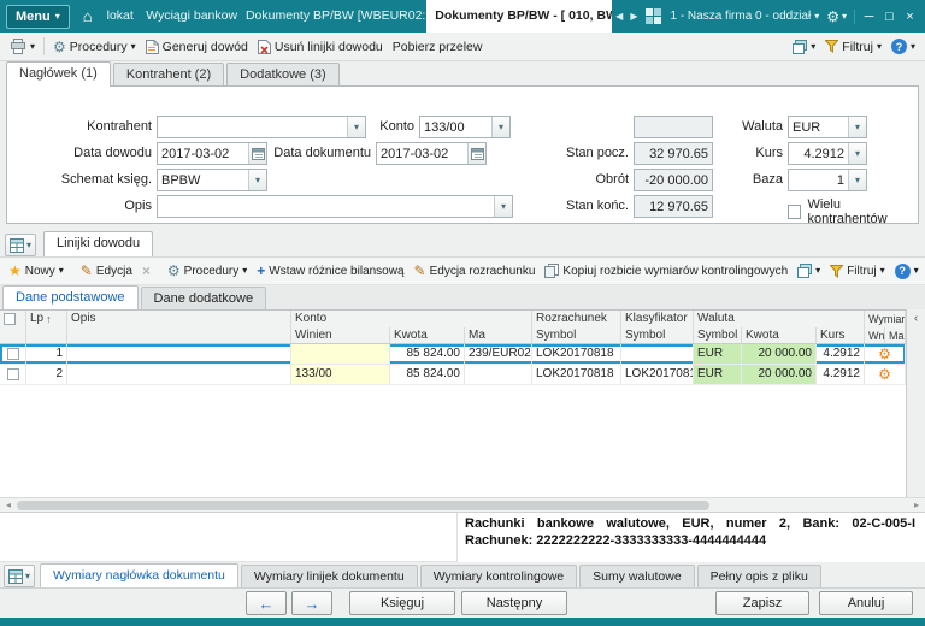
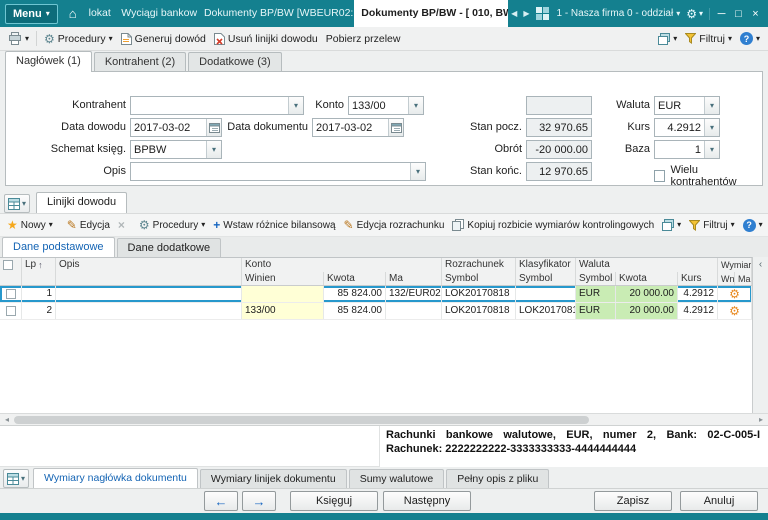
  Menu
  ▾
  ⌂
  lokat
  Wyciągi bankow
  Dokumenty BP/BW [WBEUR02:
  Dokumenty BP/BW - [ 010, BW
  ◀
  ▶
  1 - Nasza firma 0 - oddział
  ▾
  ⚙
  ▾
  ─
  □
  ×
  ▾
  ⚙
  Procedury
  ▾
  Generuj dowód
  Usuń linijki dowodu
  Pobierz przelew
  ▾
  Filtruj
  ▾
  ?
  ▾
  Nagłówek (1)
  Kontrahent (2)
  Dodatkowe (3)
  Kontrahent
  ▾
  Konto
  133/00
  ▾
  Waluta
  EUR
  ▾
  Data dowodu
  2017-03-02
  Data dokumentu
  2017-03-02
  Stan pocz.
  32 970.65
  Kurs
  4.2912
  ▾
  Schemat księg.
  BPBW
  ▾
  Obrót
  -20 000.00
  Baza
  1
  ▾
  Opis
  ▾
  Stan końc.
  12 970.65
  Wielu kontrahentów
  ▾
  Linijki dowodu
  ★
  Nowy
  ▾
  ✎
  Edycja
  ×
  ⚙
  Procedury
  ▾
  +
  Wstaw różnice bilansową
  ✎
  Edycja rozrachunku
  Kopiuj rozbicie wymiarów kontrolingowych
  ▾
  Filtruj
  ▾
  ?
  ▾
  Dane podstawowe
  Dane dodatkowe
  Lp
  ↑
  Opis
  Konto
  Rozrachunek
  Klasyfikator
  Waluta
  Wymiar
  Winien
  Kwota
  Ma
  Symbol
  Symbol
  Symbol
  Kwota
  Kurs
  Wn
  Ma
  1
  85 824.00
- 239/EUR02
+ 132/EUR02
  LOK20170818
  EUR
  20 000.00
  4.2912
  ⚙
  2
  133/00
  85 824.00
  LOK20170818
  LOK201708
  EUR
  20 000.00
  4.2912
  ⚙
  ‹
  ◂
  ▸
  Rachunki bankowe walutowe, EUR, numer 2, Bank: 02-C-005-I Rachunek: 2222222222-3333333333-4444444444
  ▾
  Wymiary nagłówka dokumentu
  Wymiary linijek dokumentu
- Wymiary kontrolingowe
  Sumy walutowe
  Pełny opis z pliku
  ←
  →
  Księguj
  Następny
  Zapisz
  Anuluj
